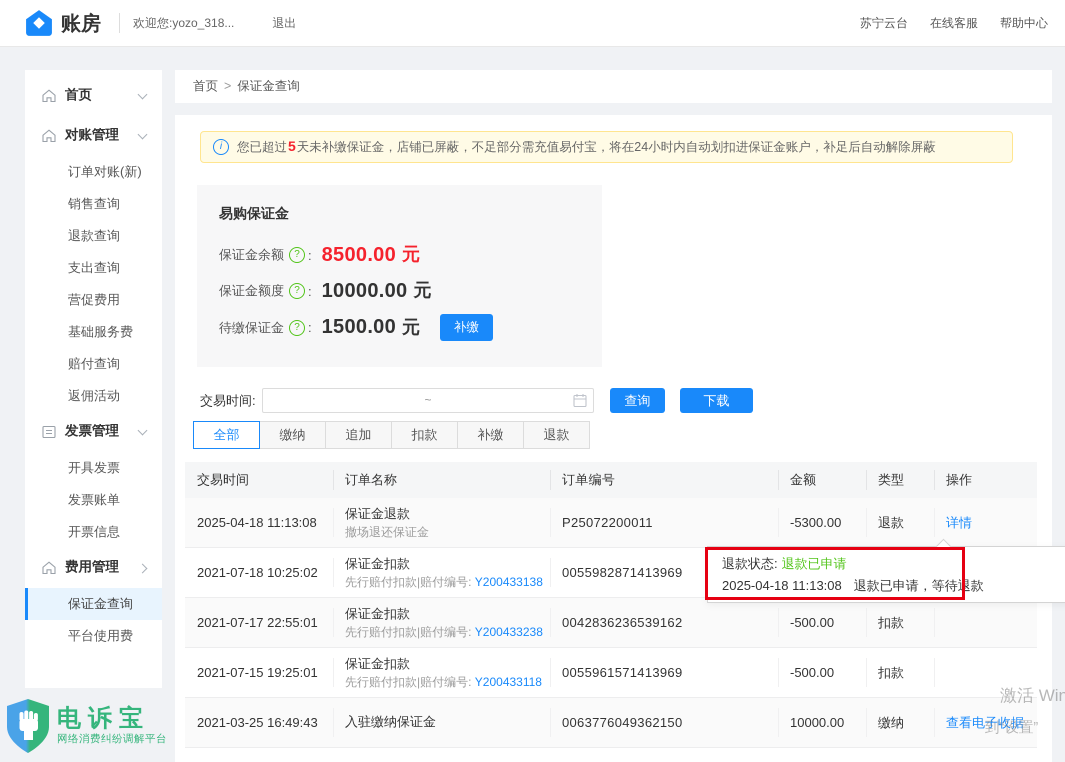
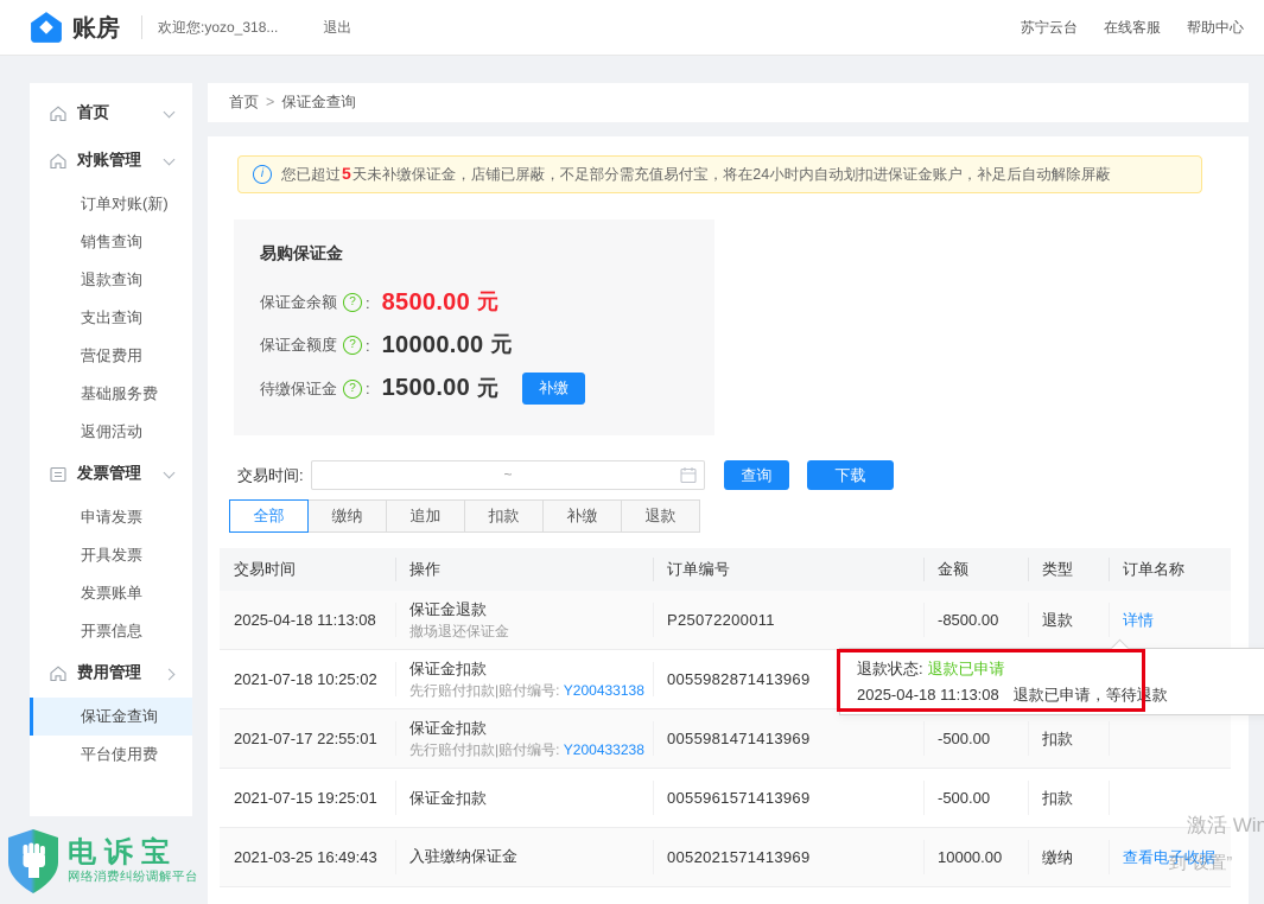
  账房
  欢迎您:yozo_318...
  退出
  苏宁云台
  在线客服
  帮助中心
  首页
  对账管理
  订单对账(新)
  销售查询
  退款查询
  支出查询
  营促费用
  基础服务费
- 赔付查询
  返佣活动
  发票管理
+ 申请发票
  开具发票
  发票账单
  开票信息
  费用管理
  保证金查询
  平台使用费
  首页 > 保证金查询
  i
  您已超过5天未补缴保证金，店铺已屏蔽，不足部分需充值易付宝，将在24小时内自动划扣进保证金账户，补足后自动解除屏蔽
  易购保证金
  保证金余额
  ?
  :
  8500.00
  元
  保证金额度
  ?
  :
  10000.00
  元
  待缴保证金
  ?
  :
  1500.00
  元
  补缴
  交易时间:
  ~
  查询
  下载
  全部
  缴纳
  追加
  扣款
  补缴
  退款
  交易时间
- 订单名称
+ 操作
  订单编号
  金额
  类型
- 操作
+ 订单名称
  2025-04-18 11:13:08
  保证金退款
  撤场退还保证金
  P25072200011
- -5300.00
+ -8500.00
  退款
  详情
  2021-07-18 10:25:02
  保证金扣款
  先行赔付扣款|赔付编号: Y200433138
  0055982871413969
  2021-07-17 22:55:01
  保证金扣款
  先行赔付扣款|赔付编号: Y200433238
- 0042836236539162
+ 0055981471413969
  -500.00
  扣款
  2021-07-15 19:25:01
  保证金扣款
- 先行赔付扣款|赔付编号: Y200433118
  0055961571413969
  -500.00
  扣款
  2021-03-25 16:49:43
  入驻缴纳保证金
- 0063776049362150
+ 0052021571413969
  10000.00
  缴纳
  查看电子收据
  退款状态: 退款已申请
  2025-04-18 11:13:08 退款已申请，等待退款
  到“设置”
  电诉宝
  网络消费纠纷调解平台
